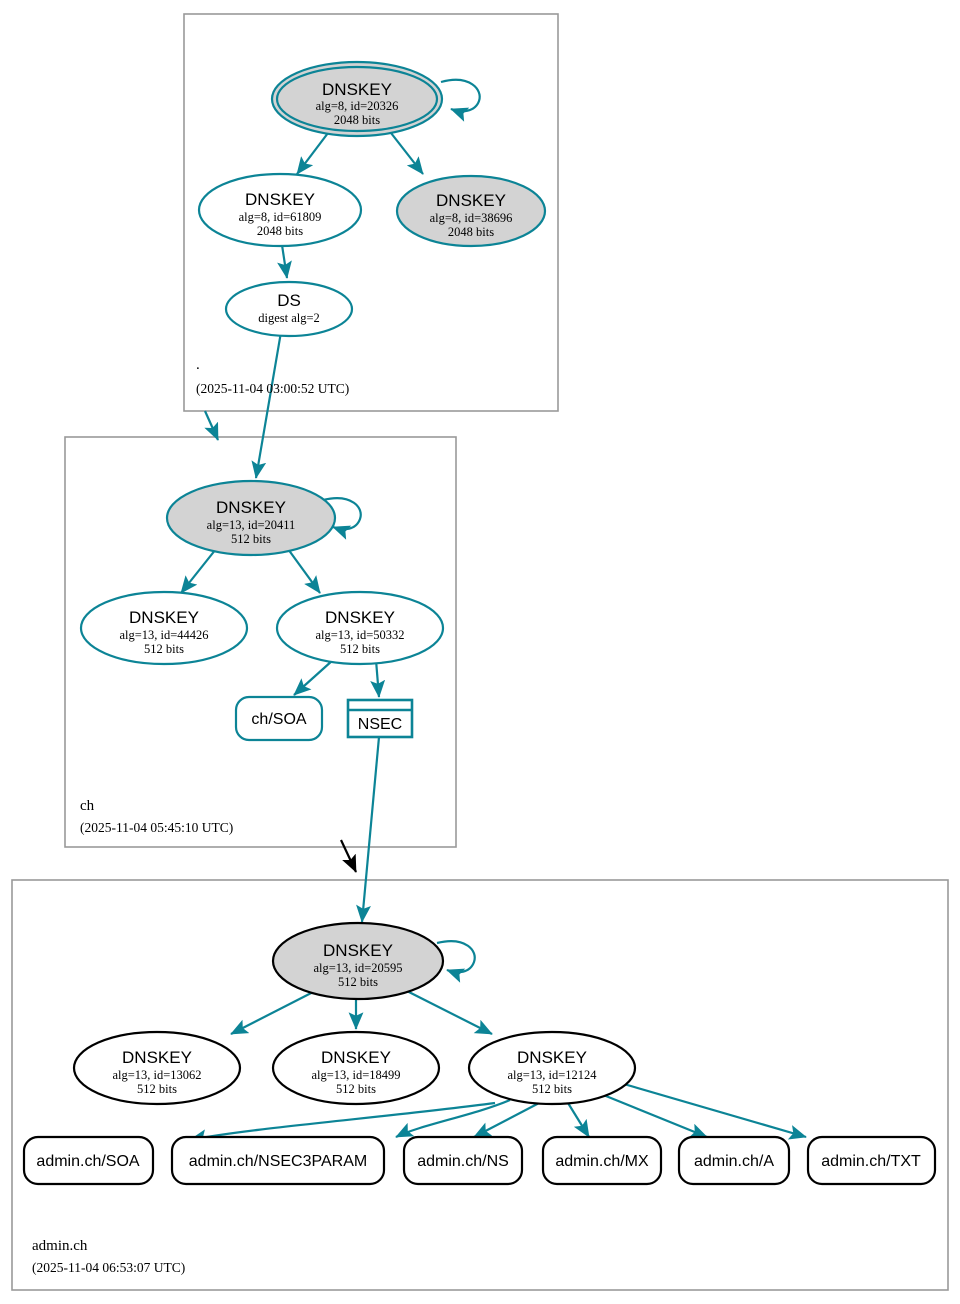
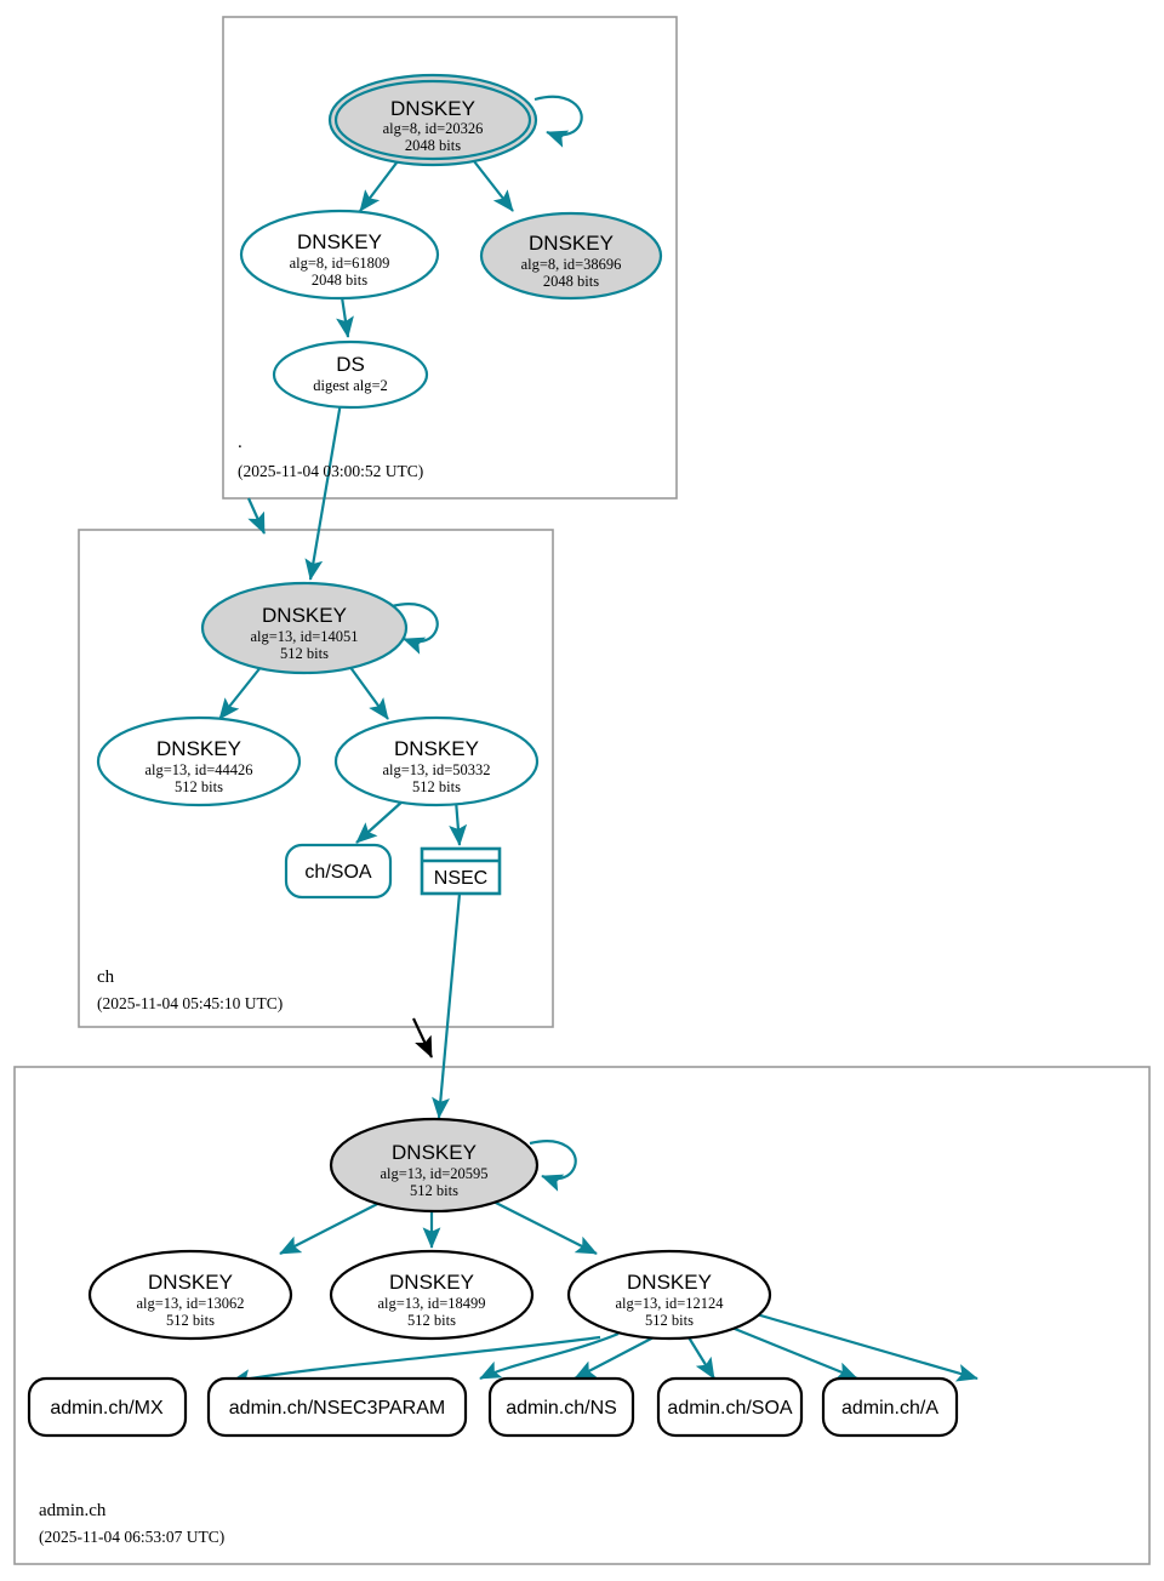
  DNSKEY
  alg=8, id=20326
  2048 bits
  DNSKEY
  alg=8, id=61809
  2048 bits
  DNSKEY
  alg=8, id=38696
  2048 bits
  DS
  digest alg=2
  .
  (2025-11-04 03:00:52 UTC)
  DNSKEY
- alg=13, id=20411
+ alg=13, id=14051
  512 bits
  DNSKEY
  alg=13, id=44426
  512 bits
  DNSKEY
  alg=13, id=50332
  512 bits
  ch/SOA
  NSEC
  ch
  (2025-11-04 05:45:10 UTC)
  DNSKEY
  alg=13, id=20595
  512 bits
  DNSKEY
  alg=13, id=13062
  512 bits
  DNSKEY
  alg=13, id=18499
  512 bits
  DNSKEY
  alg=13, id=12124
  512 bits
- admin.ch/SOA
+ admin.ch/MX
  admin.ch/NSEC3PARAM
  admin.ch/NS
- admin.ch/MX
+ admin.ch/SOA
  admin.ch/A
- admin.ch/TXT
  admin.ch
  (2025-11-04 06:53:07 UTC)
